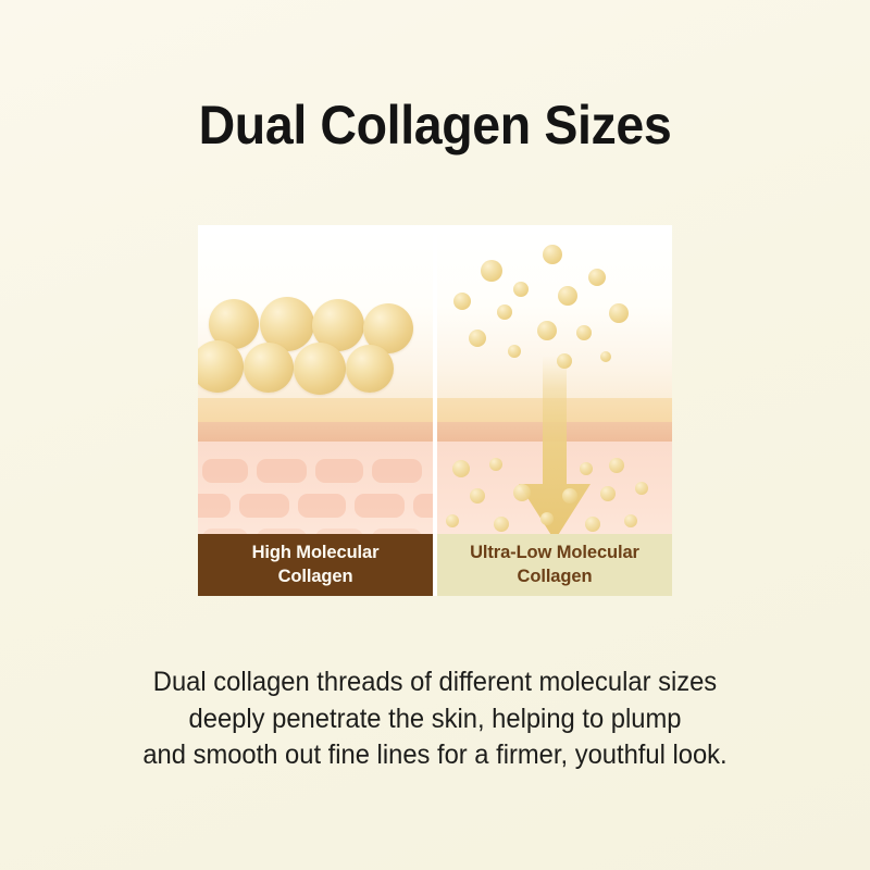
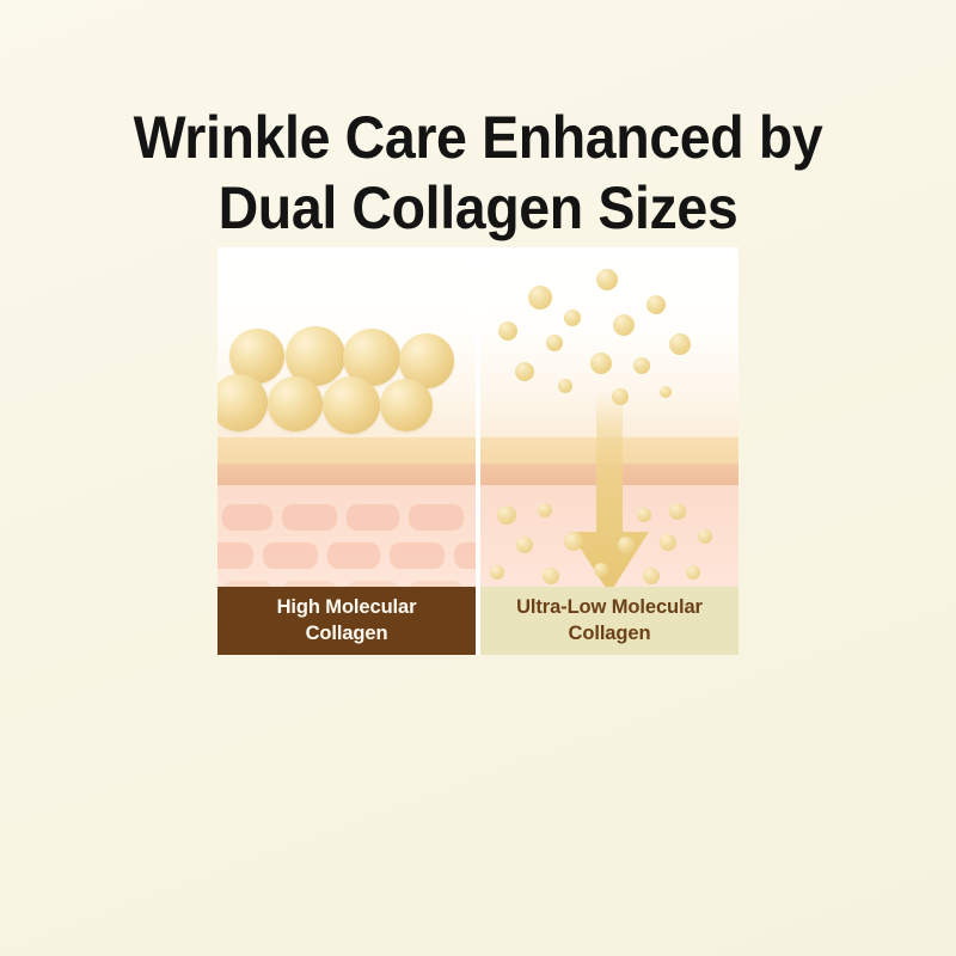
+ Wrinkle Care Enhanced by
  Dual Collagen Sizes
  High Molecular
  Collagen
  Ultra-Low Molecular
  Collagen
- Dual collagen threads of different molecular sizes
- deeply penetrate the skin, helping to plump
- and smooth out fine lines for a firmer, youthful look.
